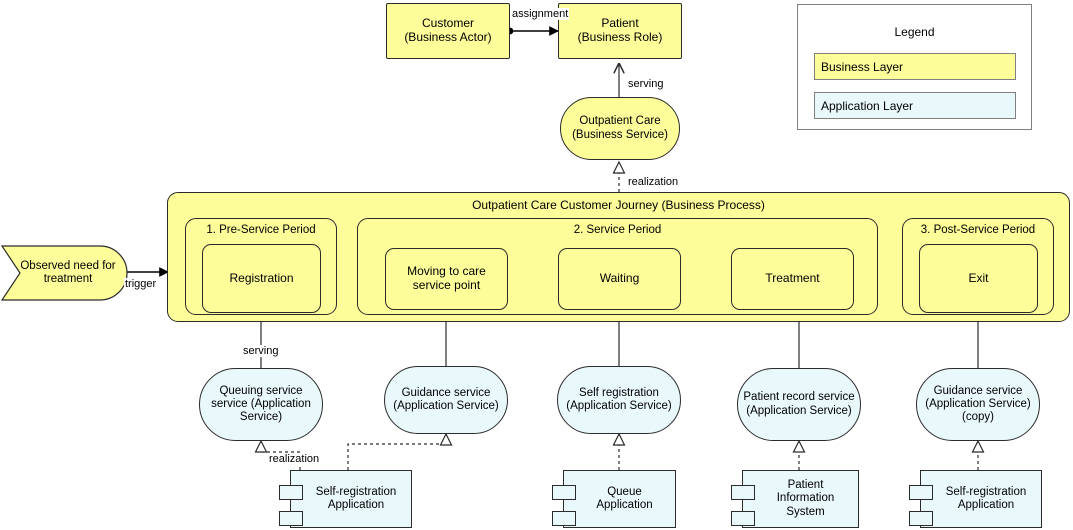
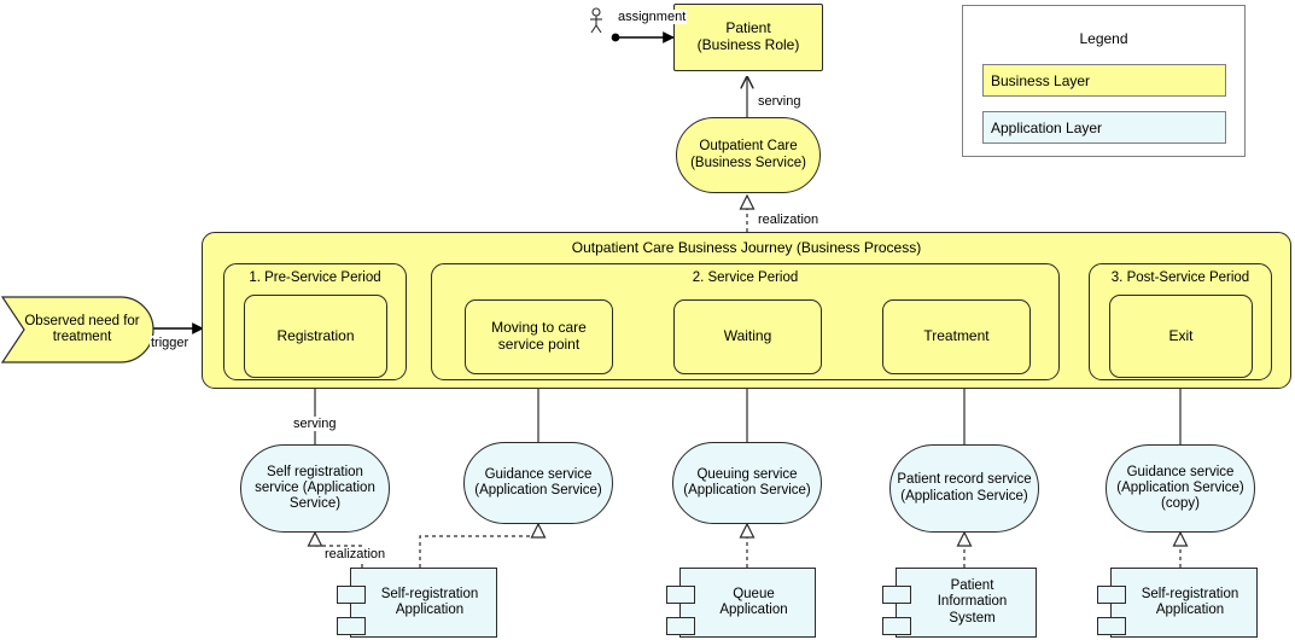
- Customer
- (Business Actor)
  Patient
  (Business Role)
  assignment
  Outpatient Care
  (Business Service)
  serving
  realization
  Observed need for
  treatment
  trigger
- Outpatient Care Customer Journey (Business Process)
+ Outpatient Care Business Journey (Business Process)
  1. Pre-Service Period
  Registration
  2. Service Period
  Moving to care
  service point
  Waiting
  Treatment
  3. Post-Service Period
  Exit
- Queuing service
+ Self registration
  service (Application
  Service)
  Guidance service
  (Application Service)
- Self registration
+ Queuing service
  (Application Service)
  Patient record service
  (Application Service)
  Guidance service
  (Application Service)
  (copy)
  serving
  realization
  Self-registration
  Application
  Queue
  Application
  Patient
  Information
  System
  Self-registration
  Application
  Legend
  Business Layer
  Application Layer
